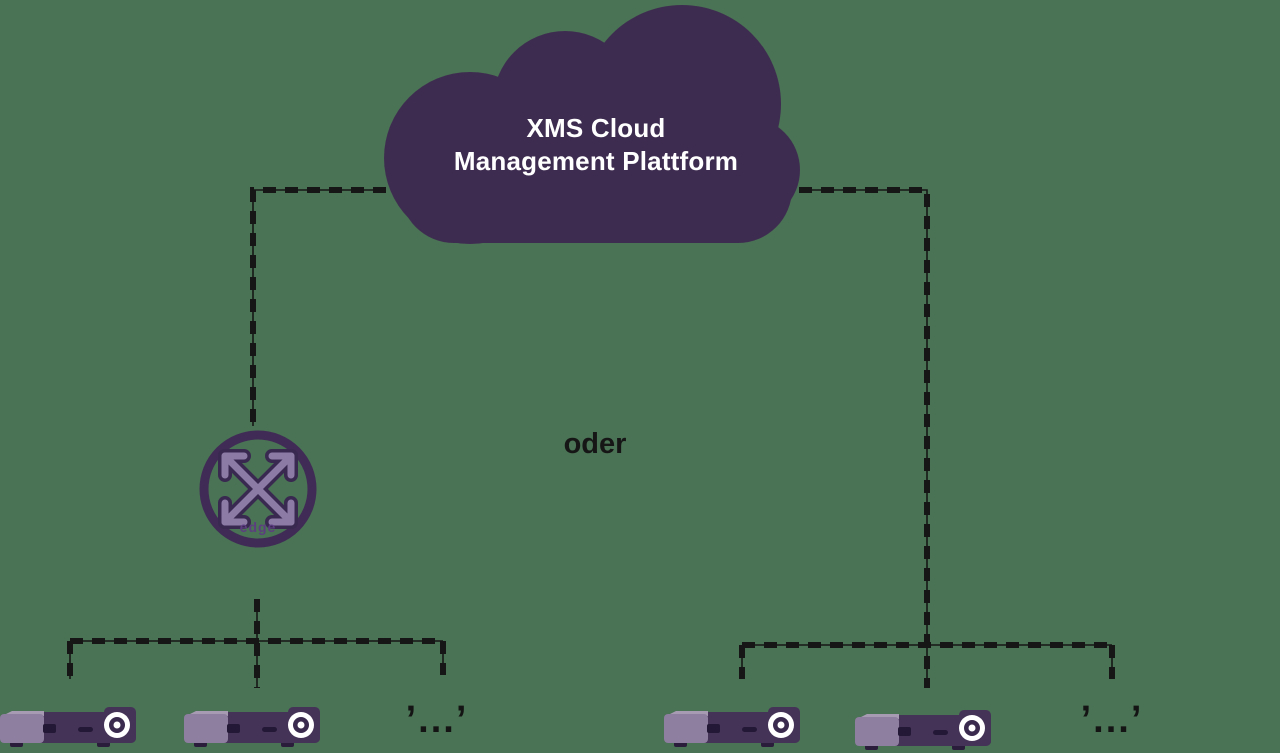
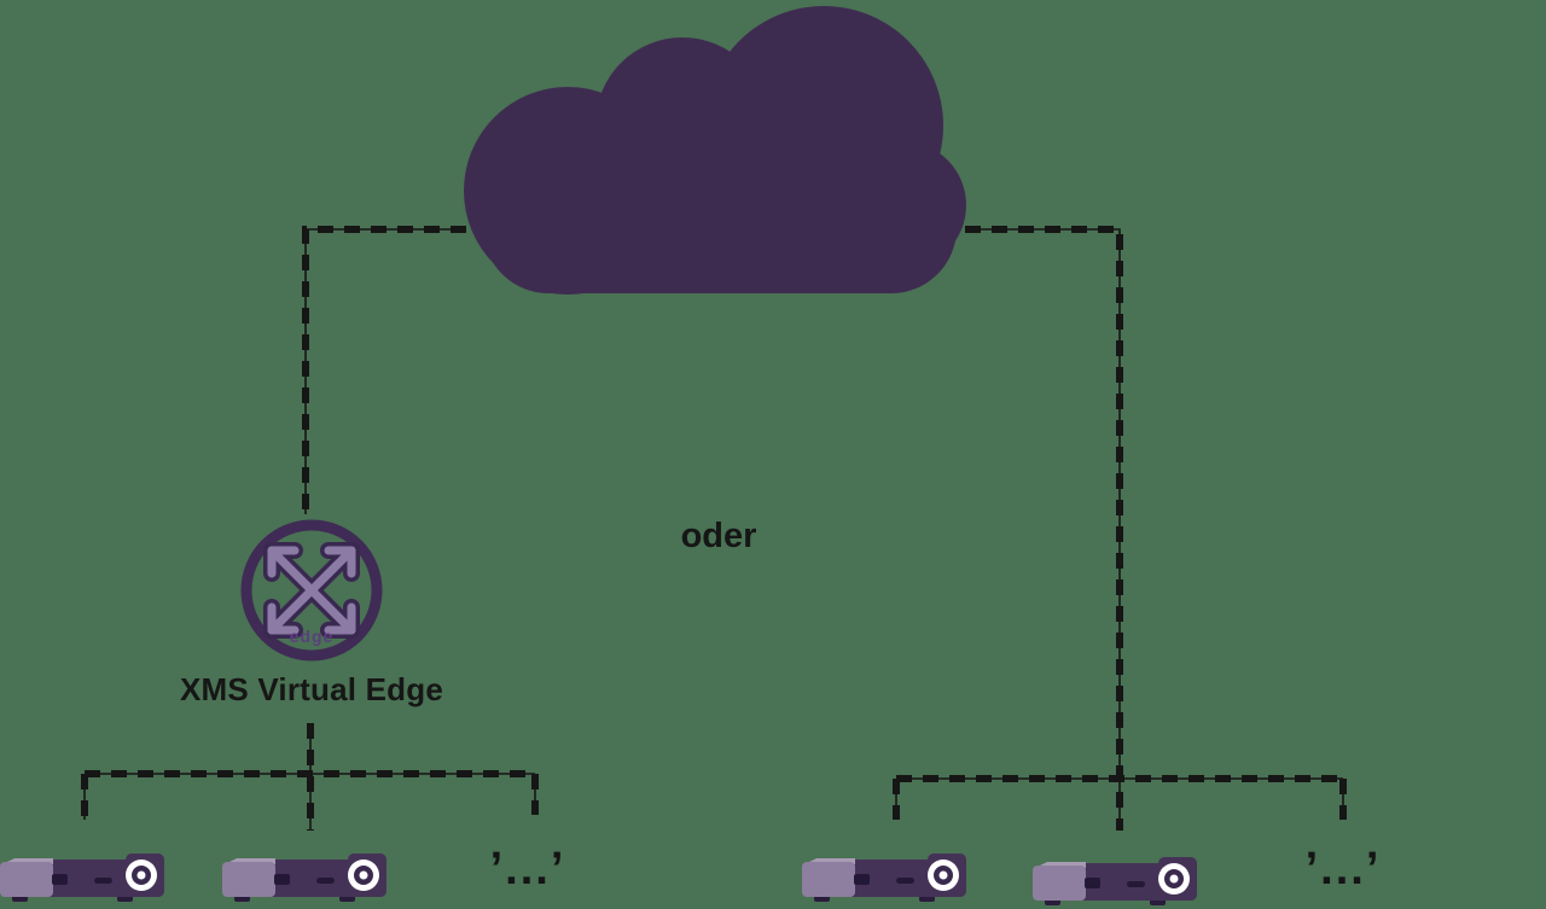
- XMS Cloud
- Management Plattform
  edge
+ XMS Virtual Edge
  oder
  ’...’
  ’...’
